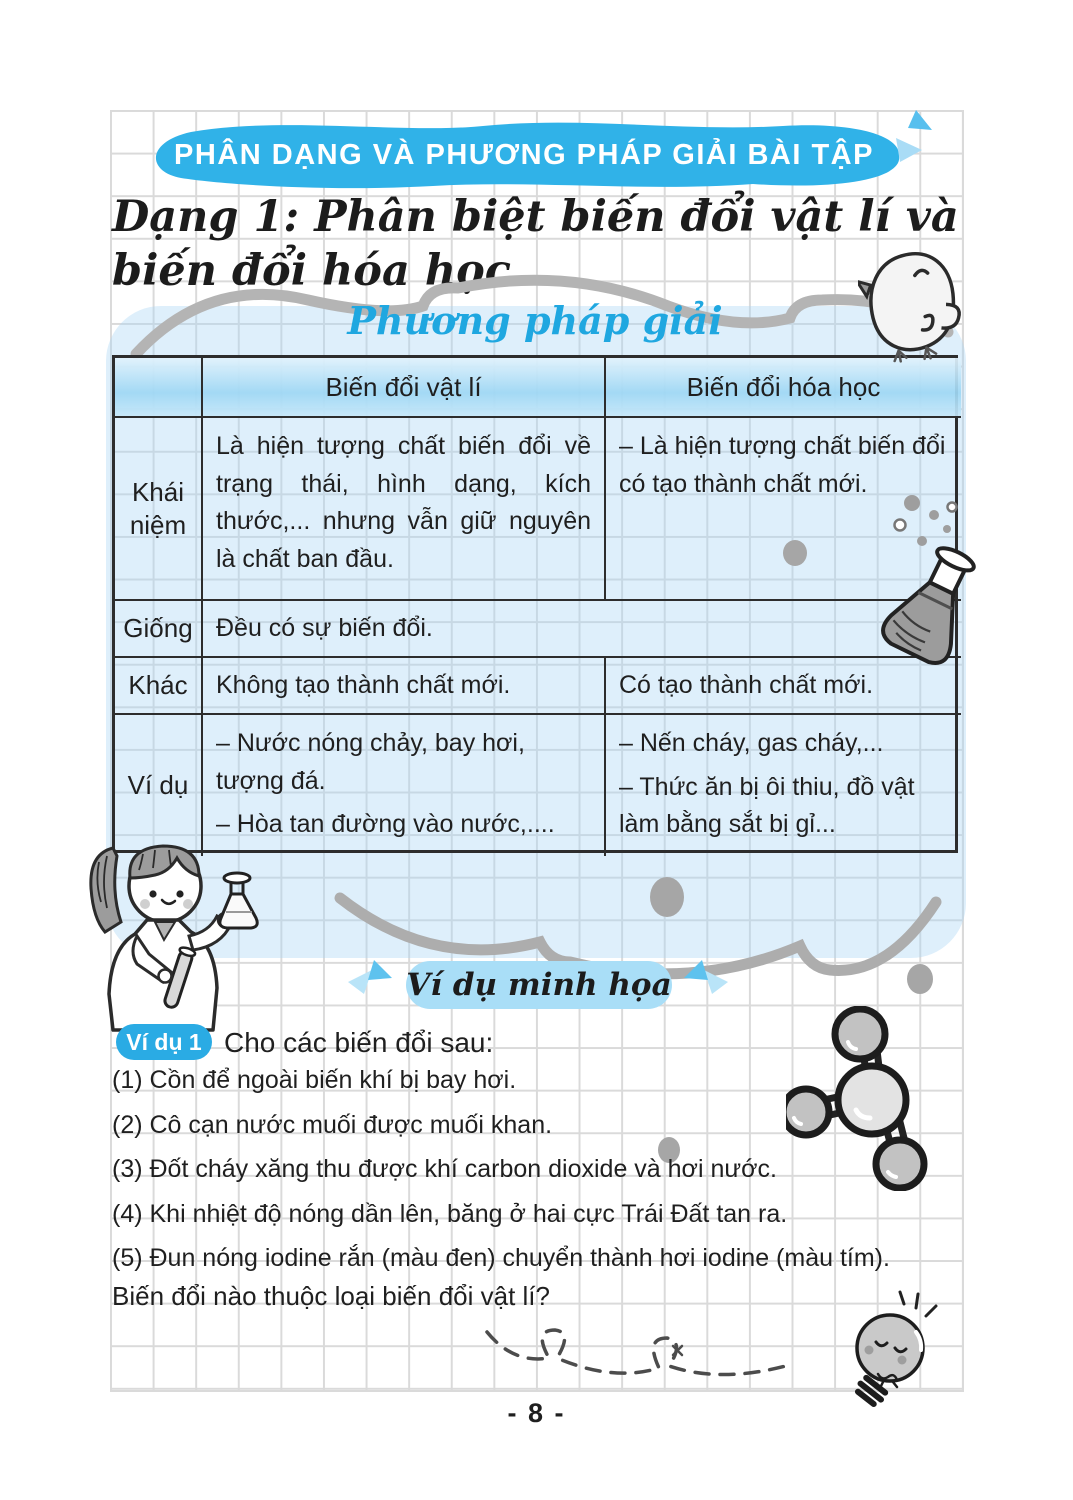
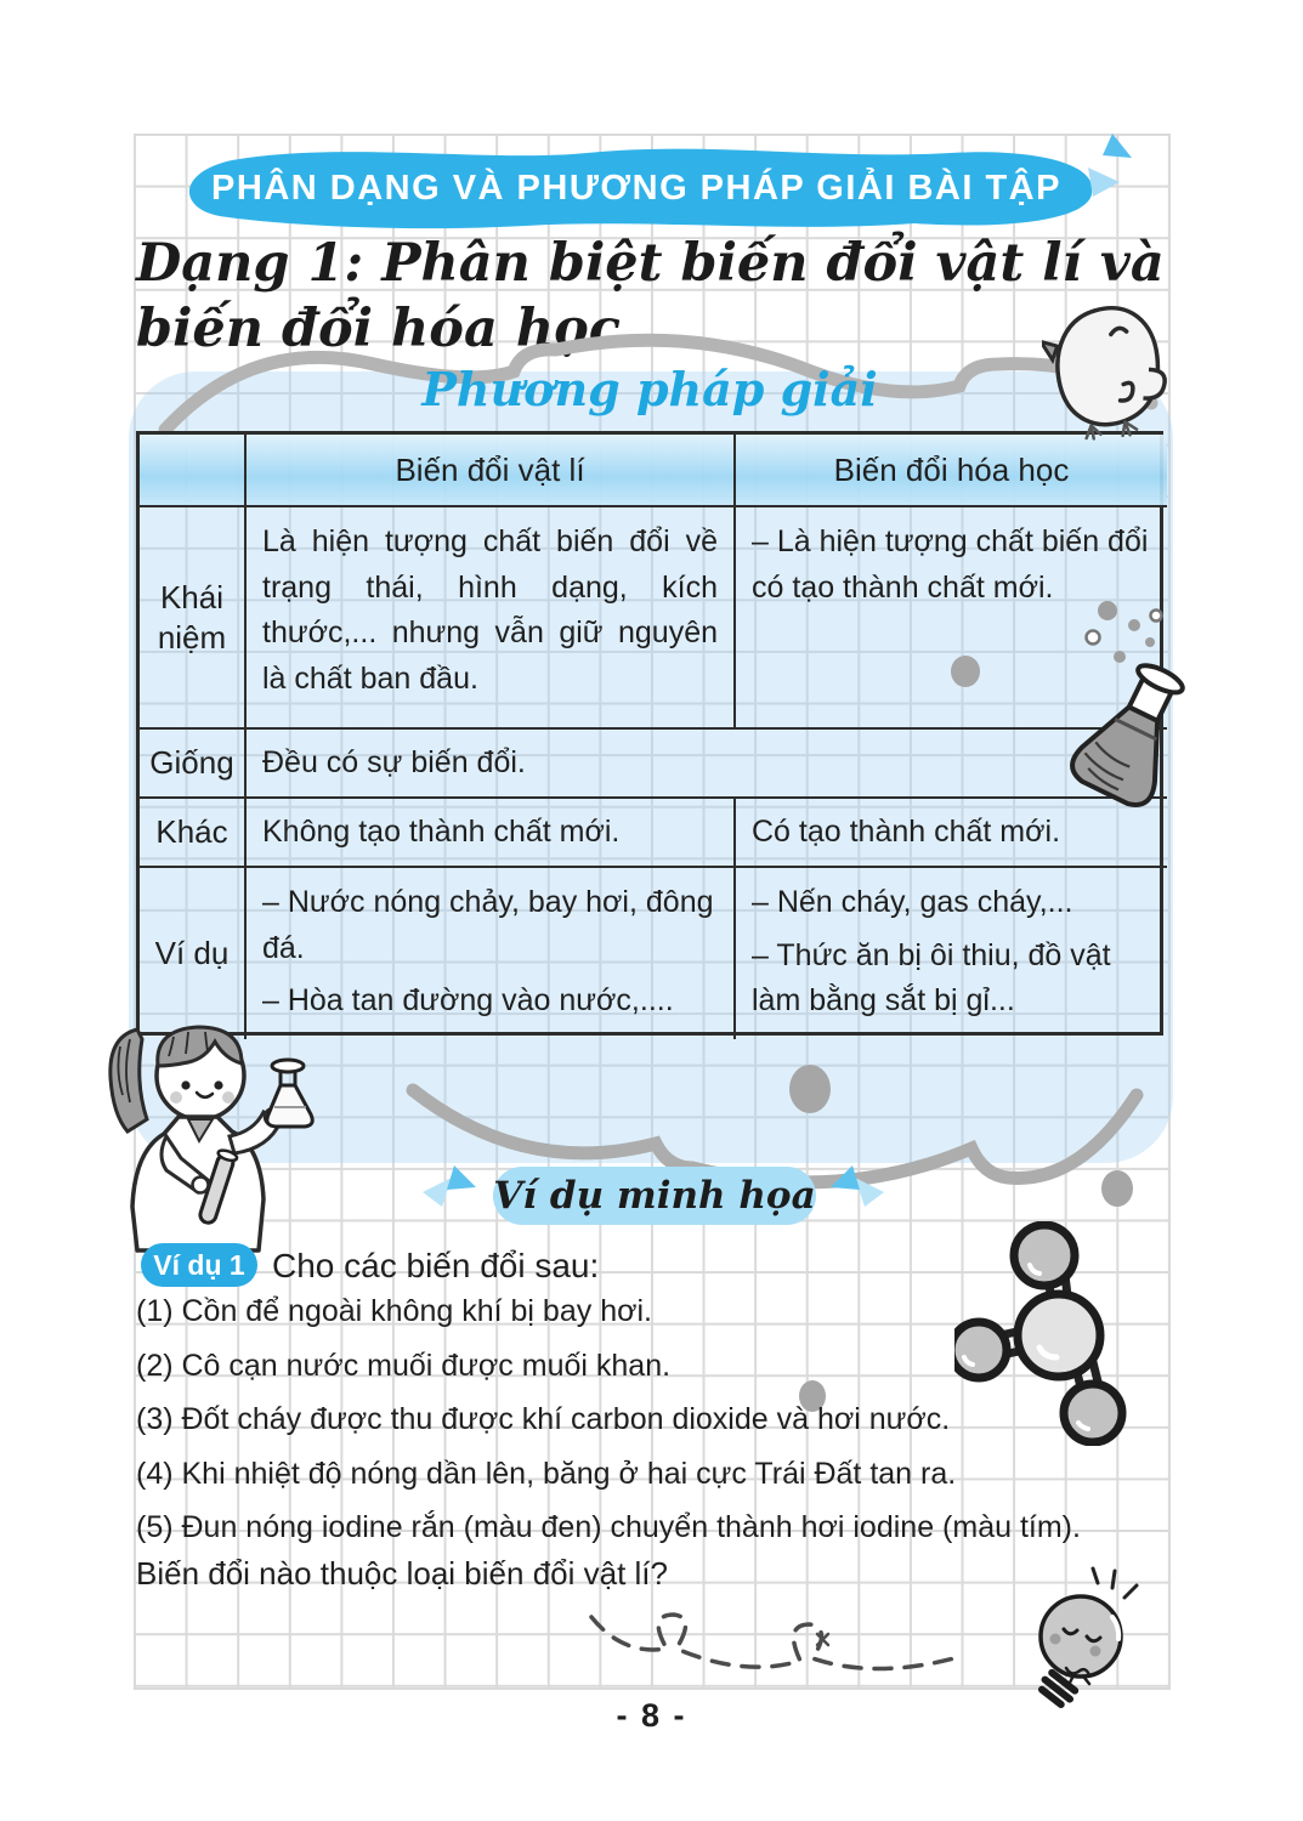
  PHÂN DẠNG VÀ PHƯƠNG PHÁP GIẢI BÀI TẬP
  Dạng 1: Phân biệt biến đổi vật lí và biến đổi hóa học
  Phương pháp giải
  Biến đổi vật lí
  Biến đổi hóa học
  Khái niệm
  Là hiện tượng chất biến đổi về trạng thái, hình dạng, kích thước,... nhưng vẫn giữ nguyên là chất ban đầu.
  – Là hiện tượng chất biến đổi có tạo thành chất mới.
  Giống
  Đều có sự biến đổi.
  Khác
  Không tạo thành chất mới.
  Có tạo thành chất mới.
  Ví dụ
- – Nước nóng chảy, bay hơi, tượng đá.
+ – Nước nóng chảy, bay hơi, đông đá.
  – Hòa tan đường vào nước,....
  – Nến cháy, gas cháy,...
  – Thức ăn bị ôi thiu, đồ vật làm bằng sắt bị gỉ...
  Ví dụ minh họa
  Ví dụ 1
  Cho các biến đổi sau:
- (1) Cồn để ngoài biến khí bị bay hơi.
+ (1) Cồn để ngoài không khí bị bay hơi.
  (2) Cô cạn nước muối được muối khan.
- (3) Đốt cháy xăng thu được khí carbon dioxide và hơi nước.
+ (3) Đốt cháy được thu được khí carbon dioxide và hơi nước.
  (4) Khi nhiệt độ nóng dần lên, băng ở hai cực Trái Đất tan ra.
  (5) Đun nóng iodine rắn (màu đen) chuyển thành hơi iodine (màu tím).
  Biến đổi nào thuộc loại biến đổi vật lí?
  - 8 -
